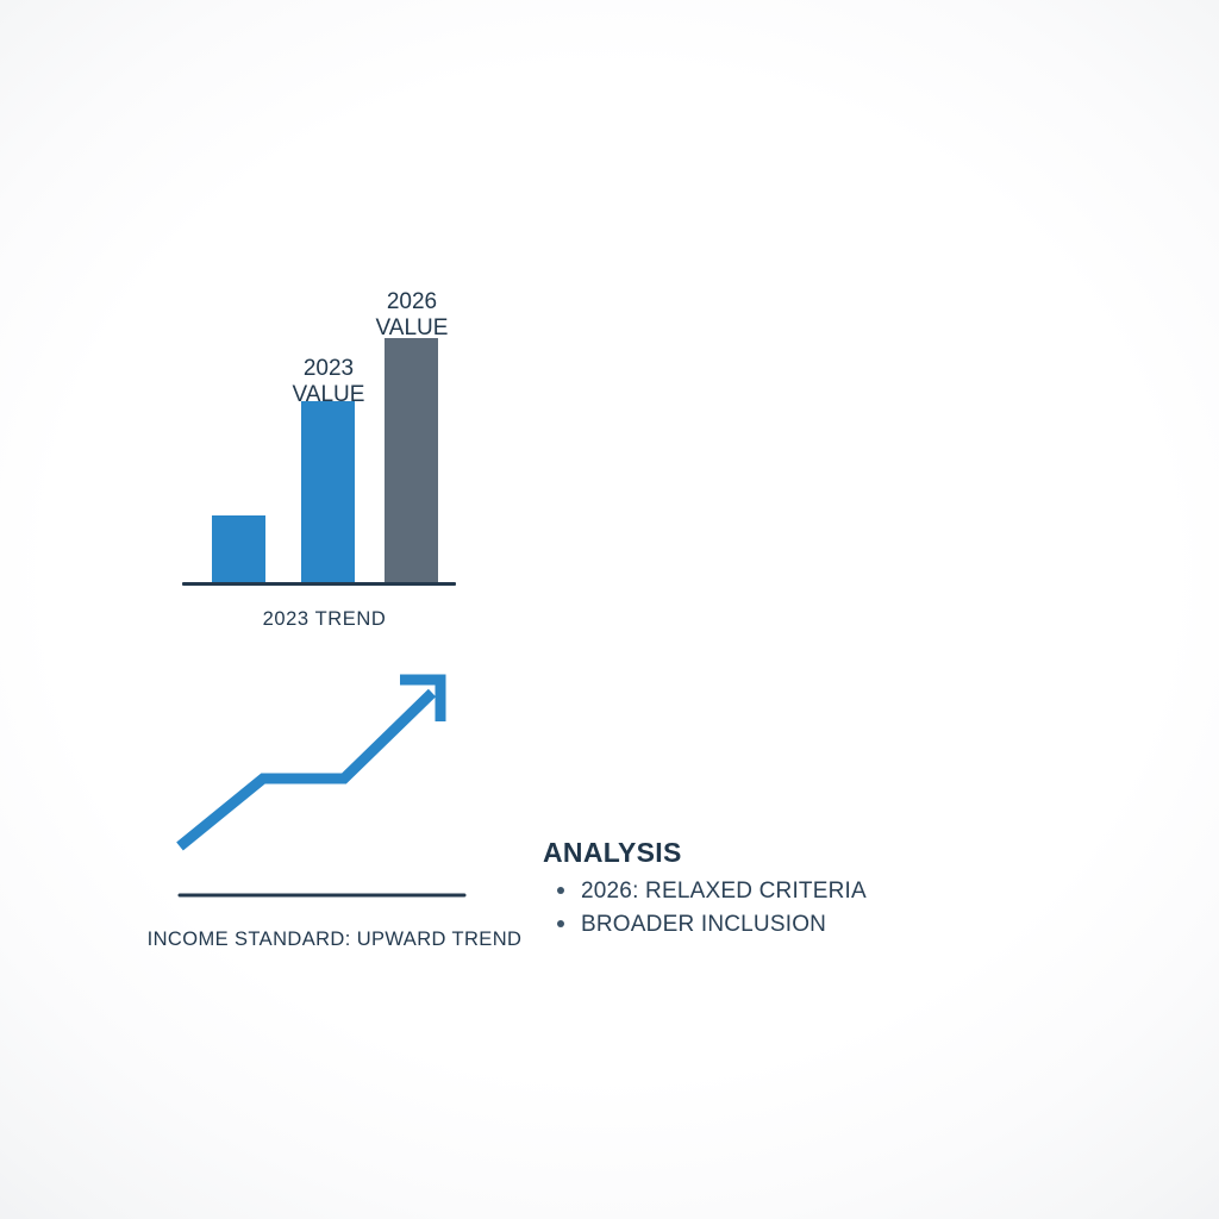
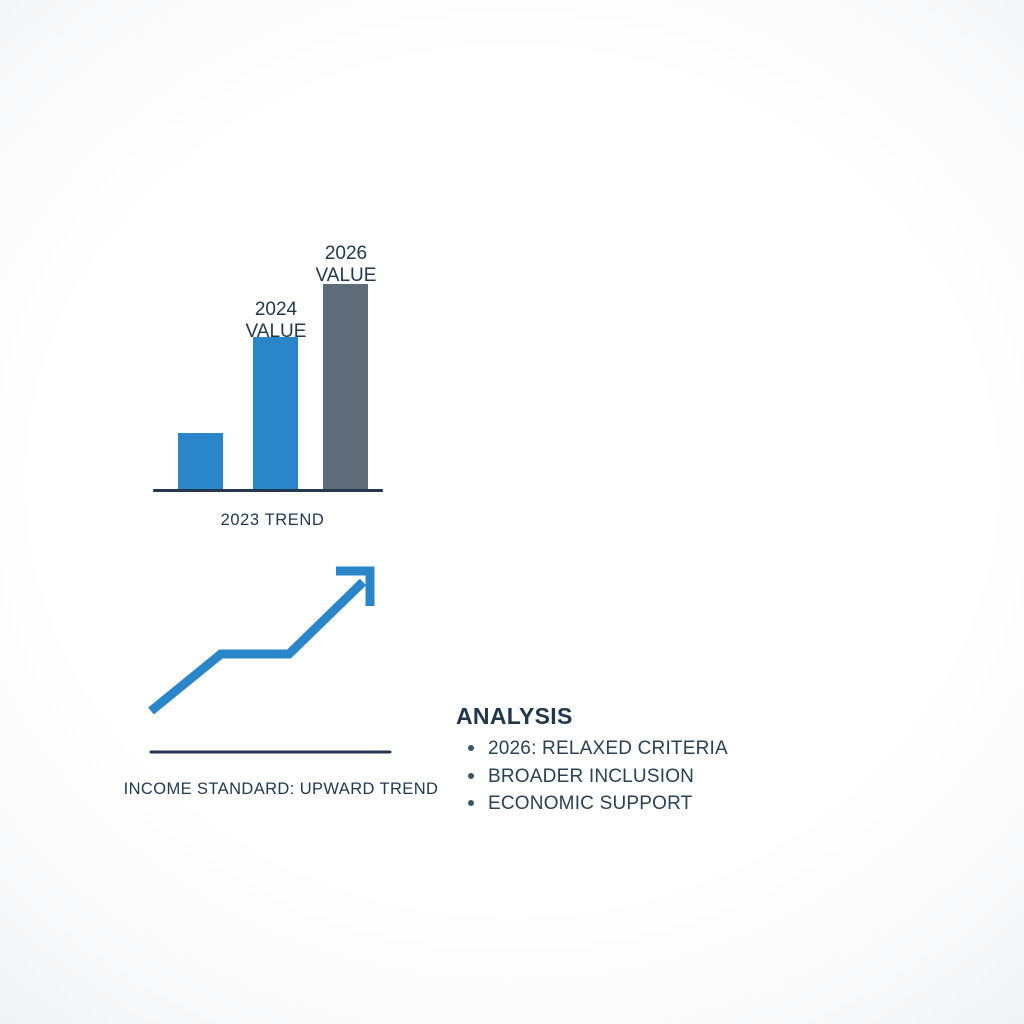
- 2023 VALUE
+ 2024 VALUE
  2026 VALUE
  2023 TREND
  INCOME STANDARD: UPWARD TREND
  ANALYSIS
  2026: RELAXED CRITERIA
  BROADER INCLUSION
+ ECONOMIC SUPPORT
